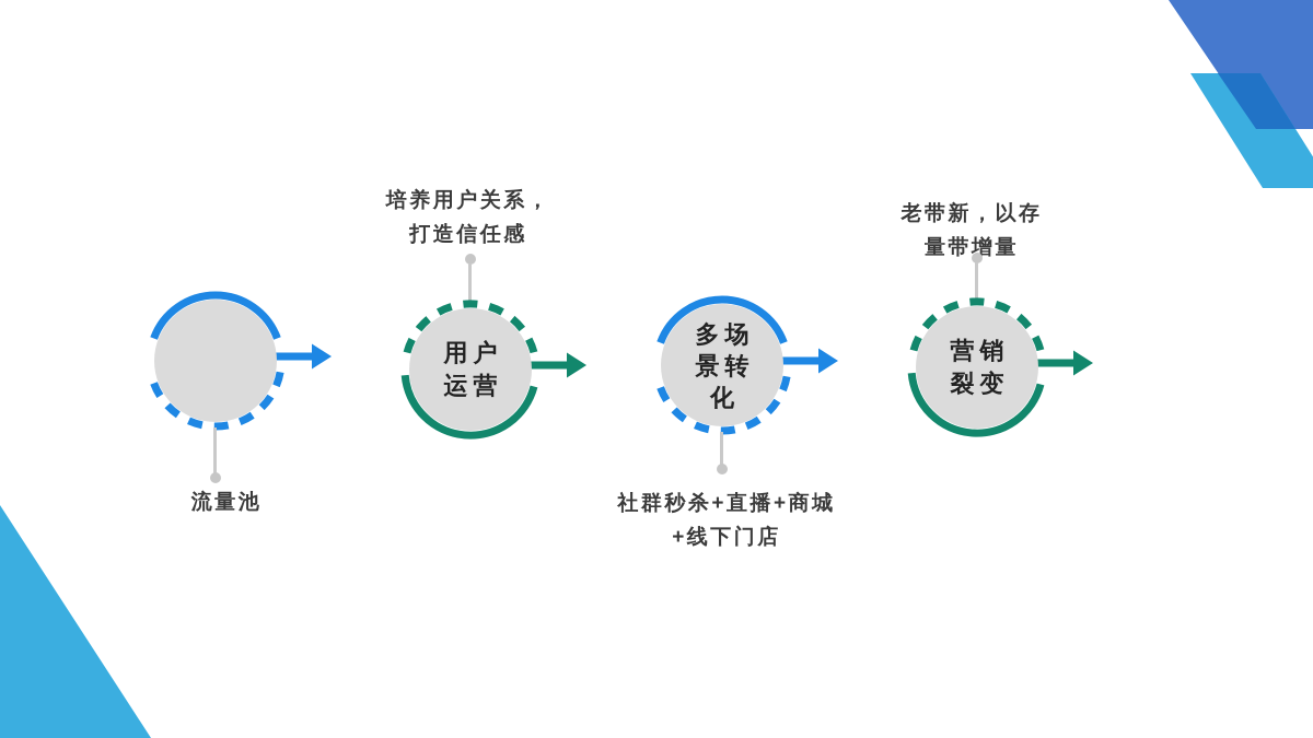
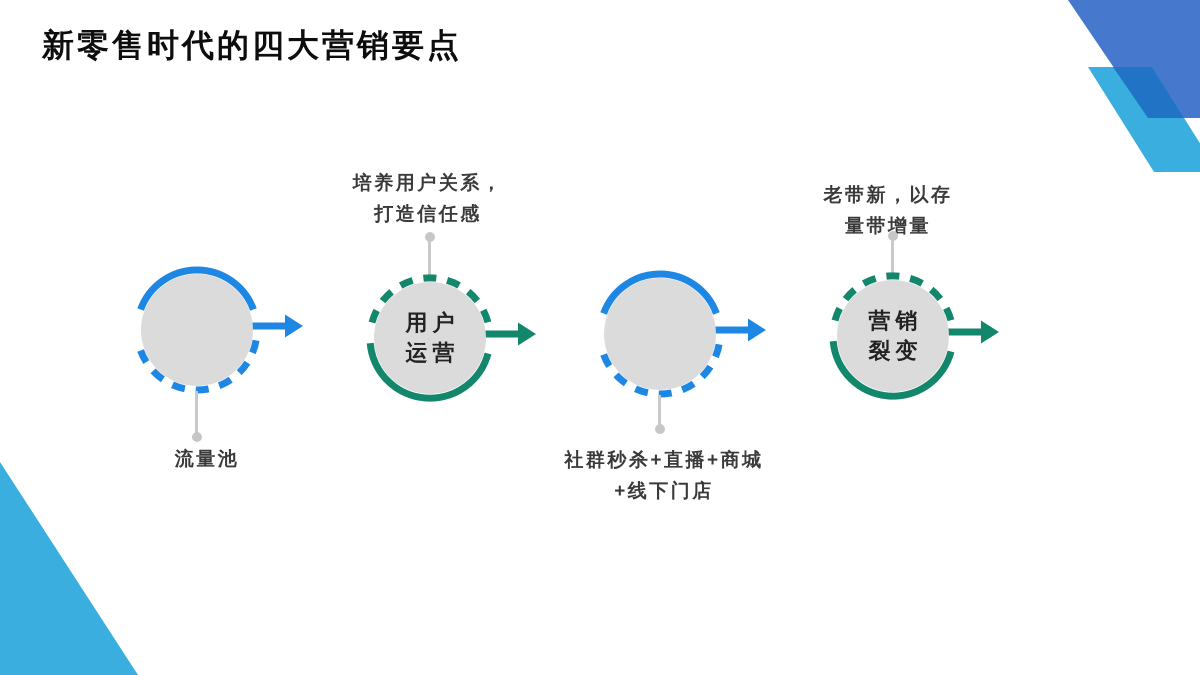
+ 新零售时代的四大营销要点
  流量池
  培养用户关系，
  打造信任感
  用户
  运营
- 多场
- 景转
- 化
  社群秒杀+直播+商城
  +线下门店
  老带新，以存
  量带增量
  营销
  裂变
